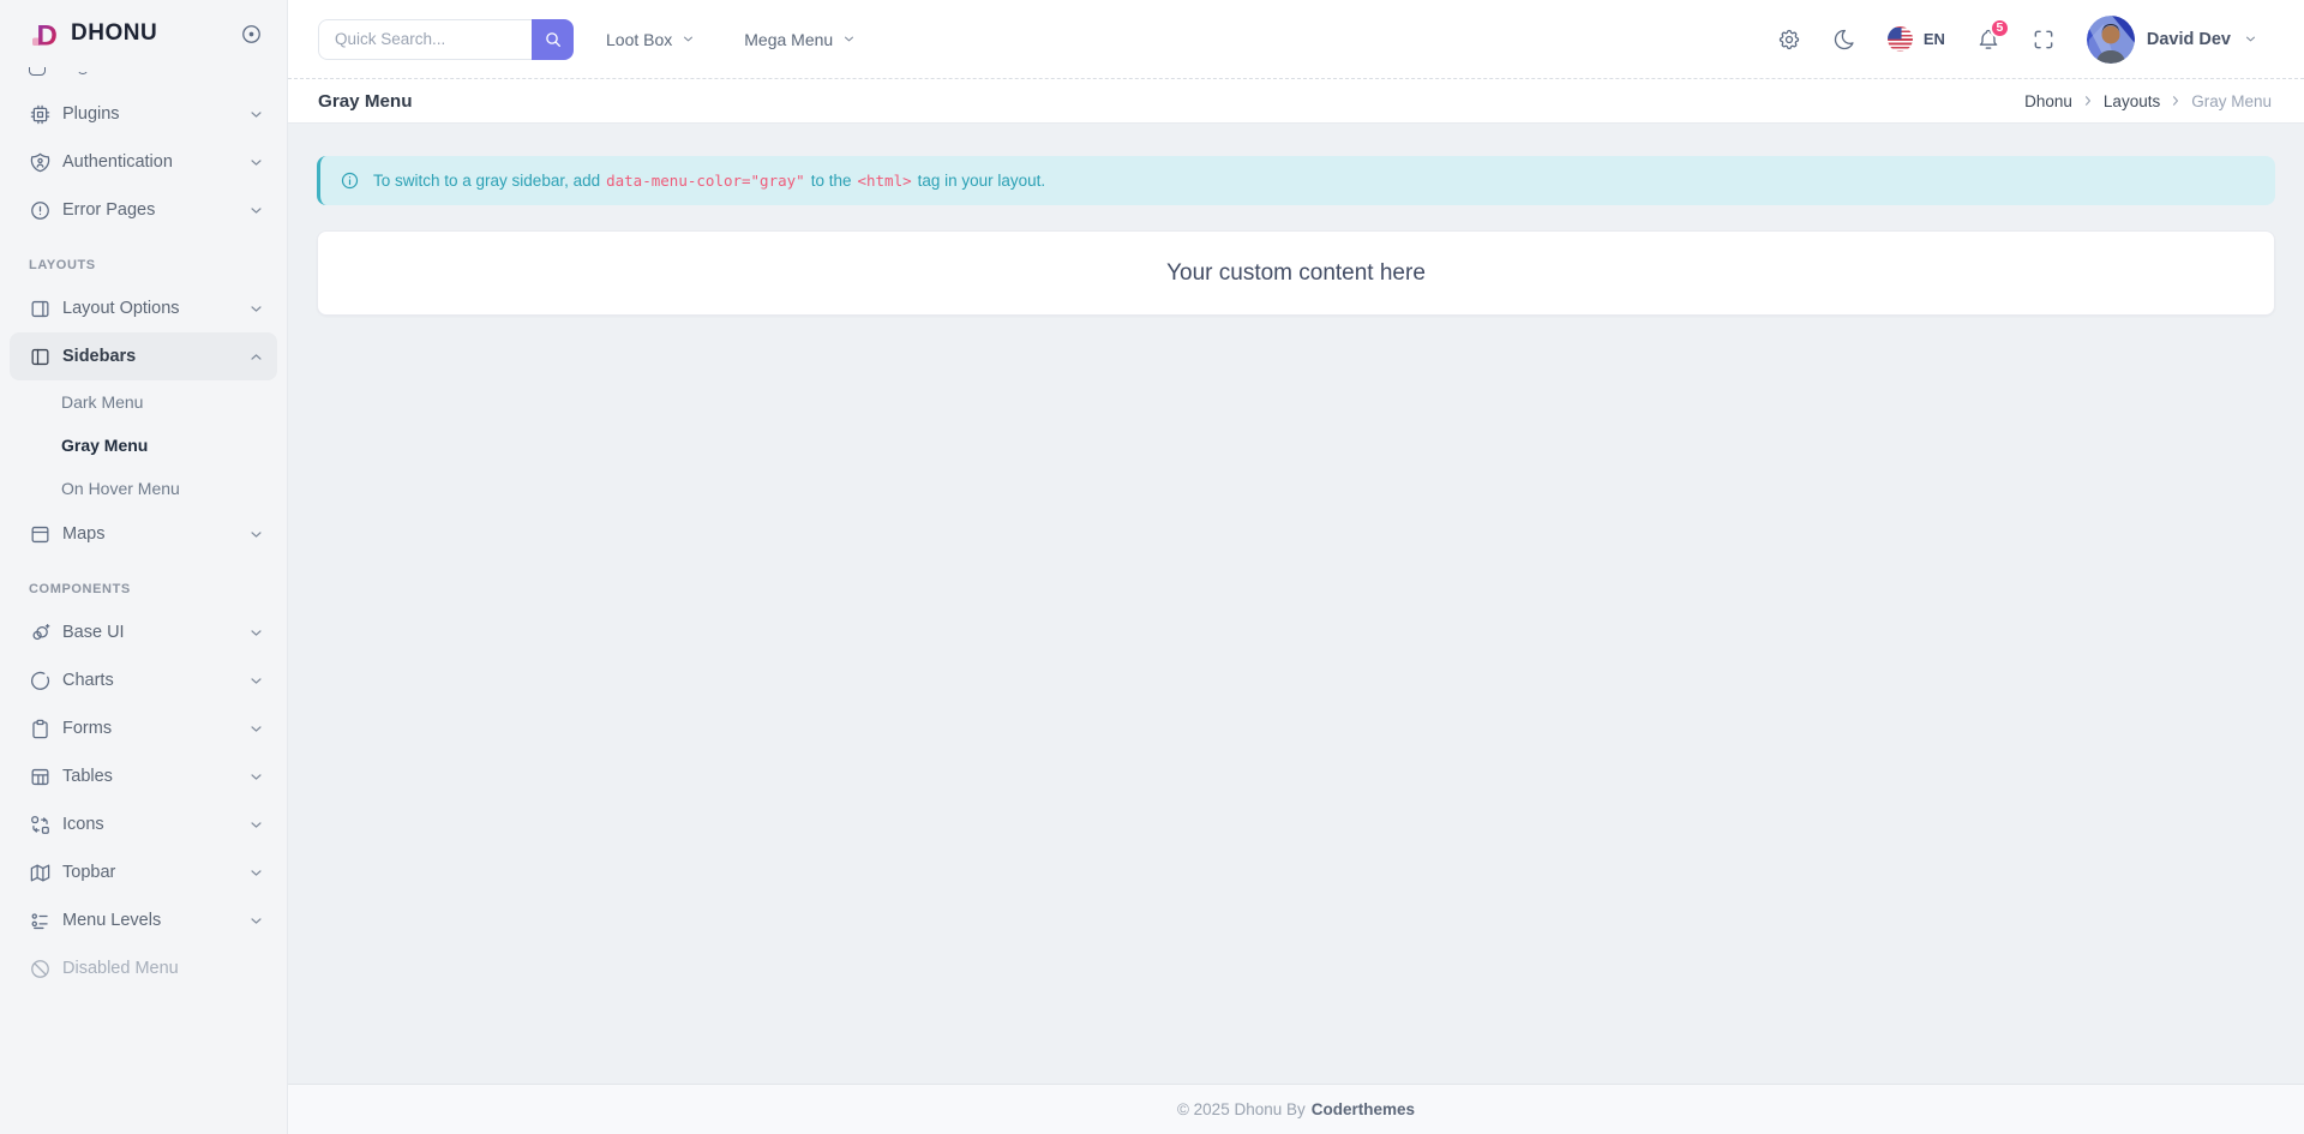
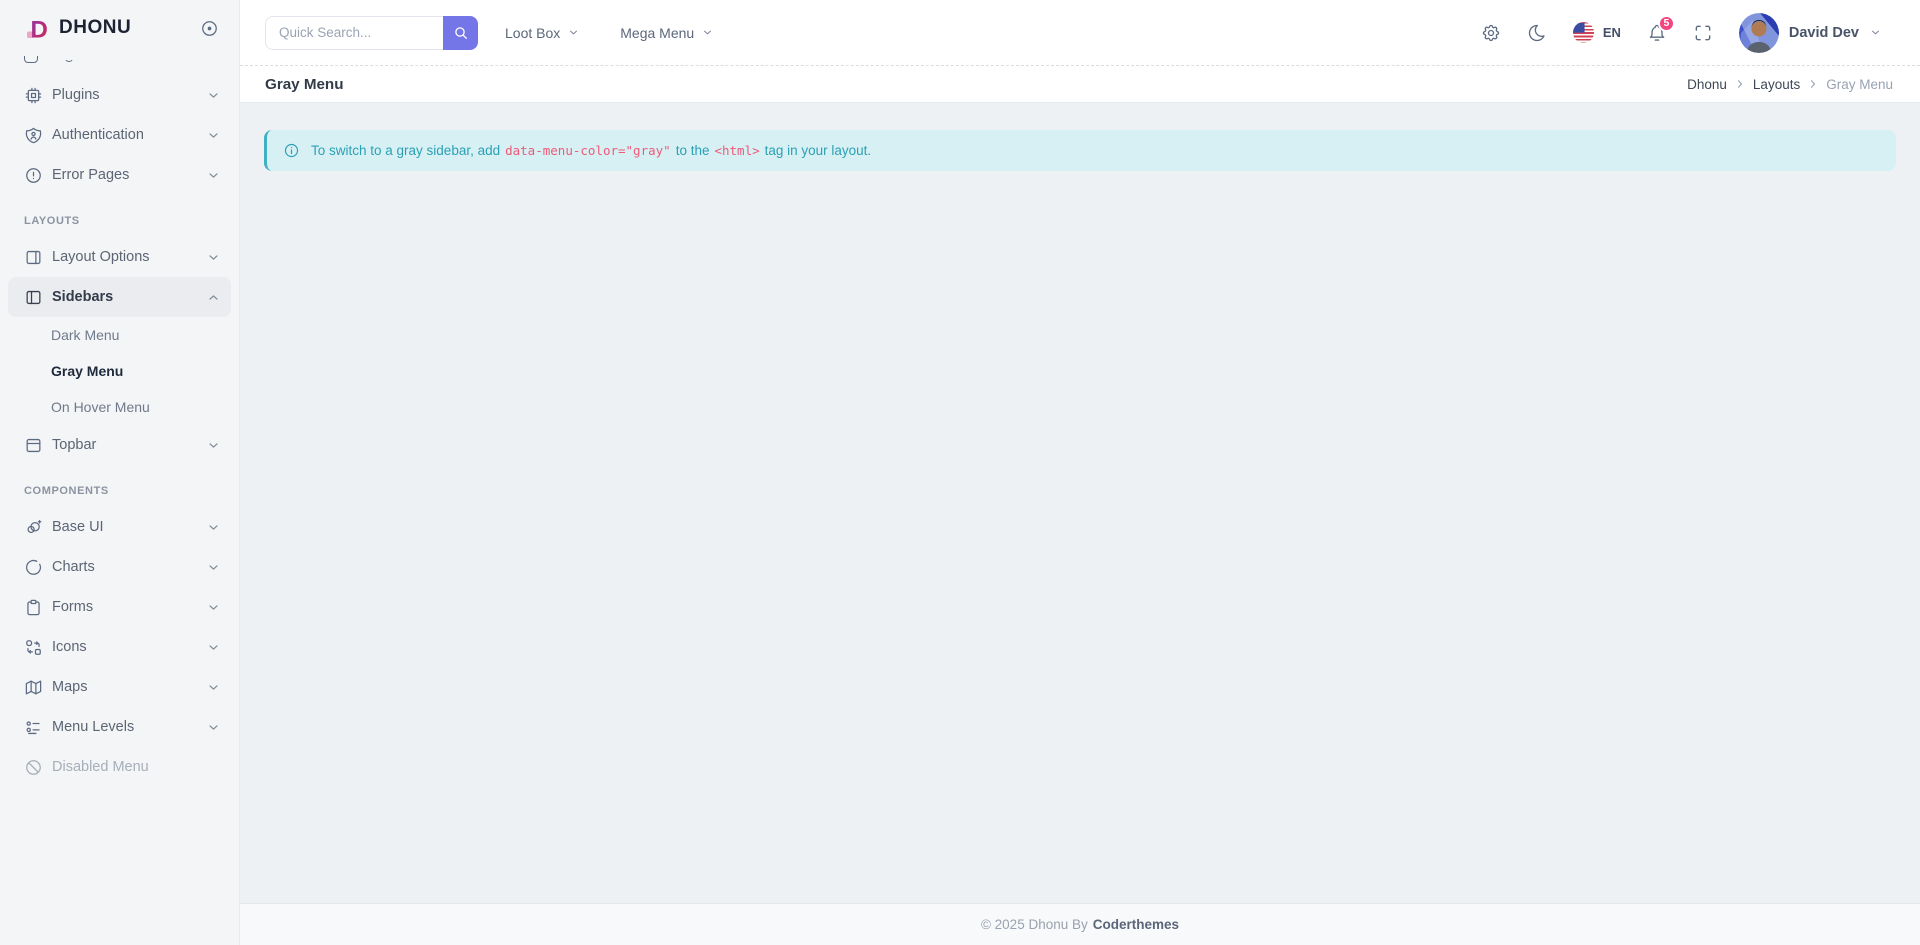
  D
  DHONU
  Plugins
  Authentication
  Error Pages
  LAYOUTS
  Layout Options
  Sidebars
  Dark Menu
  Gray Menu
  On Hover Menu
- Maps
+ Topbar
  COMPONENTS
  Base UI
  Charts
  Forms
- Tables
  Icons
- Topbar
+ Maps
  Menu Levels
  Disabled Menu
  Quick Search...
  Loot Box
  Mega Menu
  EN
  5
  David Dev
  Gray Menu
  Dhonu
  Layouts
  Gray Menu
  To switch to a gray sidebar, add data-menu-color="gray" to the <html> tag in your layout.
- Your custom content here
  © 2025 Dhonu By
  Coderthemes
